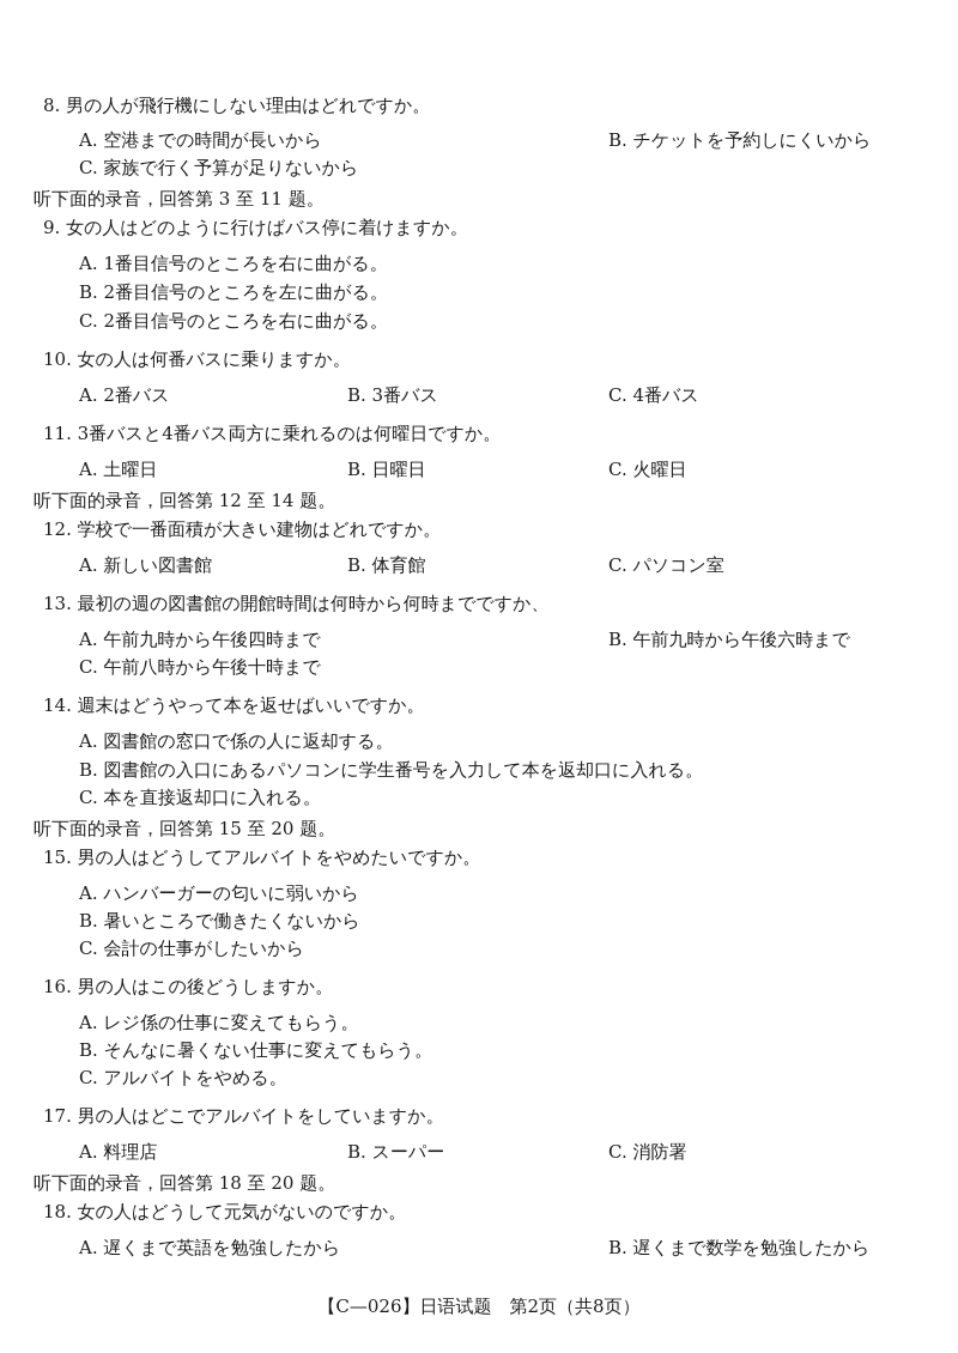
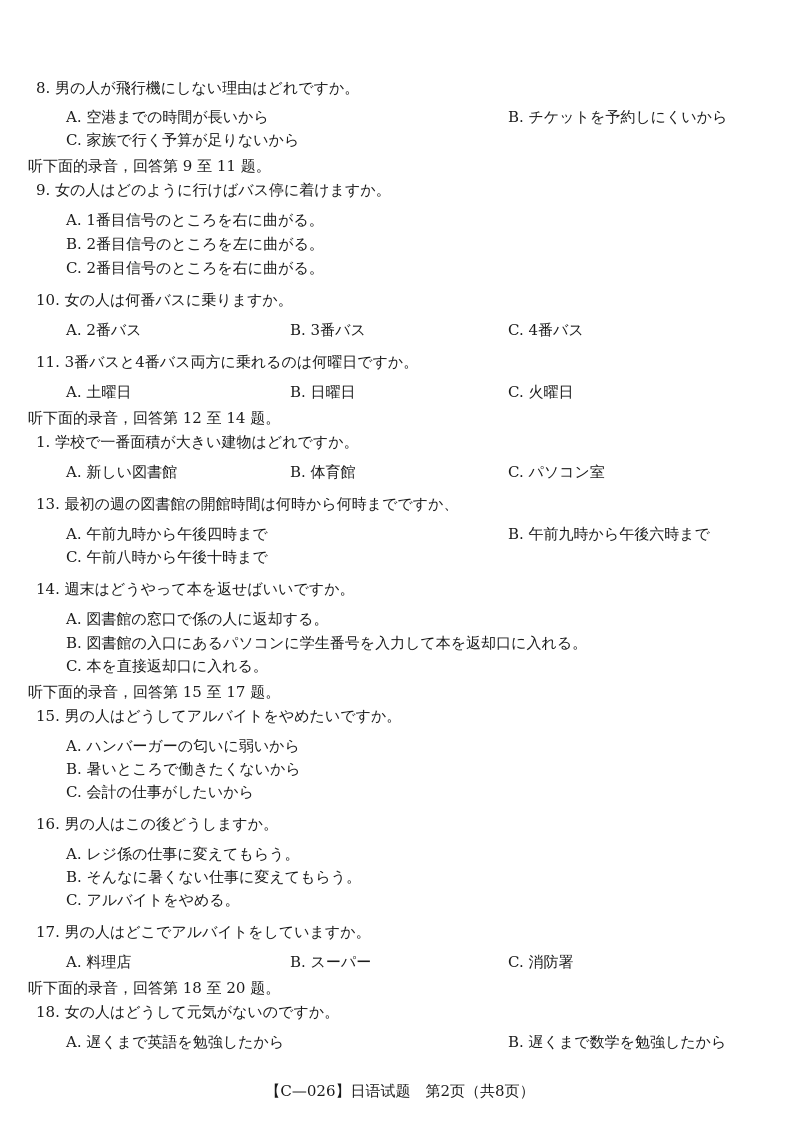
  8. 男の人が飛行機にしない理由はどれですか。
  A. 空港までの時間が長いから
  B. チケットを予約しにくいから
  C. 家族で行く予算が足りないから
- 听下面的录音，回答第 3 至 11 题。
+ 听下面的录音，回答第 9 至 11 题。
  9. 女の人はどのように行けばバス停に着けますか。
  A. 1番目信号のところを右に曲がる。
  B. 2番目信号のところを左に曲がる。
  C. 2番目信号のところを右に曲がる。
  10. 女の人は何番バスに乗りますか。
  A. 2番バス
  B. 3番バス
  C. 4番バス
  11. 3番バスと4番バス両方に乗れるのは何曜日ですか。
  A. 土曜日
  B. 日曜日
  C. 火曜日
  听下面的录音，回答第 12 至 14 题。
- 12. 学校で一番面積が大きい建物はどれですか。
+ 1. 学校で一番面積が大きい建物はどれですか。
  A. 新しい図書館
  B. 体育館
  C. パソコン室
  13. 最初の週の図書館の開館時間は何時から何時までですか、
  A. 午前九時から午後四時まで
  B. 午前九時から午後六時まで
  C. 午前八時から午後十時まで
  14. 週末はどうやって本を返せばいいですか。
  A. 図書館の窓口で係の人に返却する。
  B. 図書館の入口にあるパソコンに学生番号を入力して本を返却口に入れる。
  C. 本を直接返却口に入れる。
- 听下面的录音，回答第 15 至 20 题。
+ 听下面的录音，回答第 15 至 17 题。
  15. 男の人はどうしてアルバイトをやめたいですか。
  A. ハンバーガーの匂いに弱いから
  B. 暑いところで働きたくないから
  C. 会計の仕事がしたいから
  16. 男の人はこの後どうしますか。
  A. レジ係の仕事に変えてもらう。
  B. そんなに暑くない仕事に変えてもらう。
  C. アルバイトをやめる。
  17. 男の人はどこでアルバイトをしていますか。
  A. 料理店
  B. スーパー
  C. 消防署
  听下面的录音，回答第 18 至 20 题。
  18. 女の人はどうして元気がないのですか。
  A. 遅くまで英語を勉強したから
  B. 遅くまで数学を勉強したから
  【C—026】日语试题 第2页（共8页）
